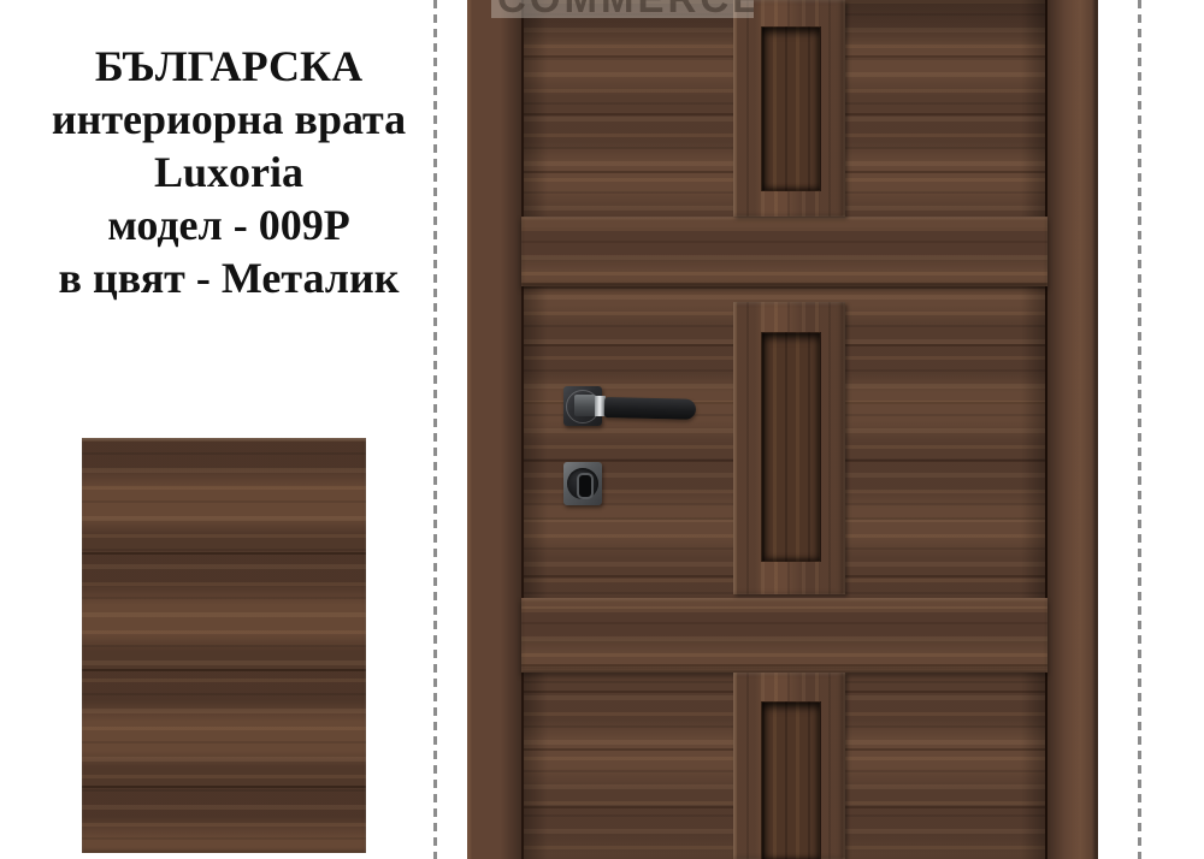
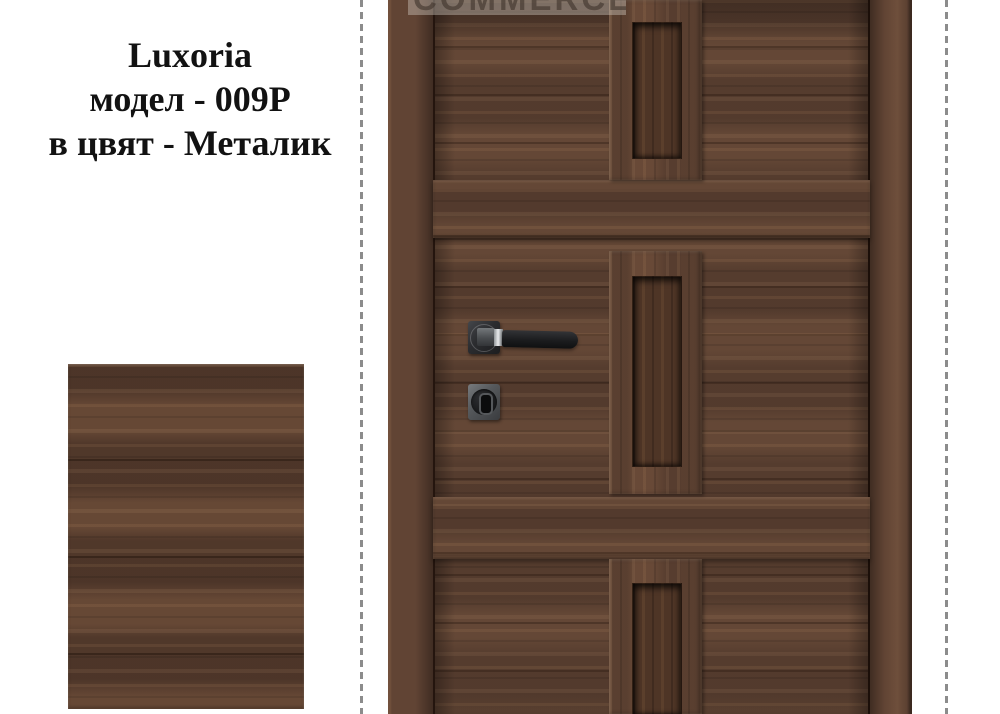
- БЪЛГАРСКА
- интериорна врата
  Luxoria
  модел - 009P
  в цвят - Металик
